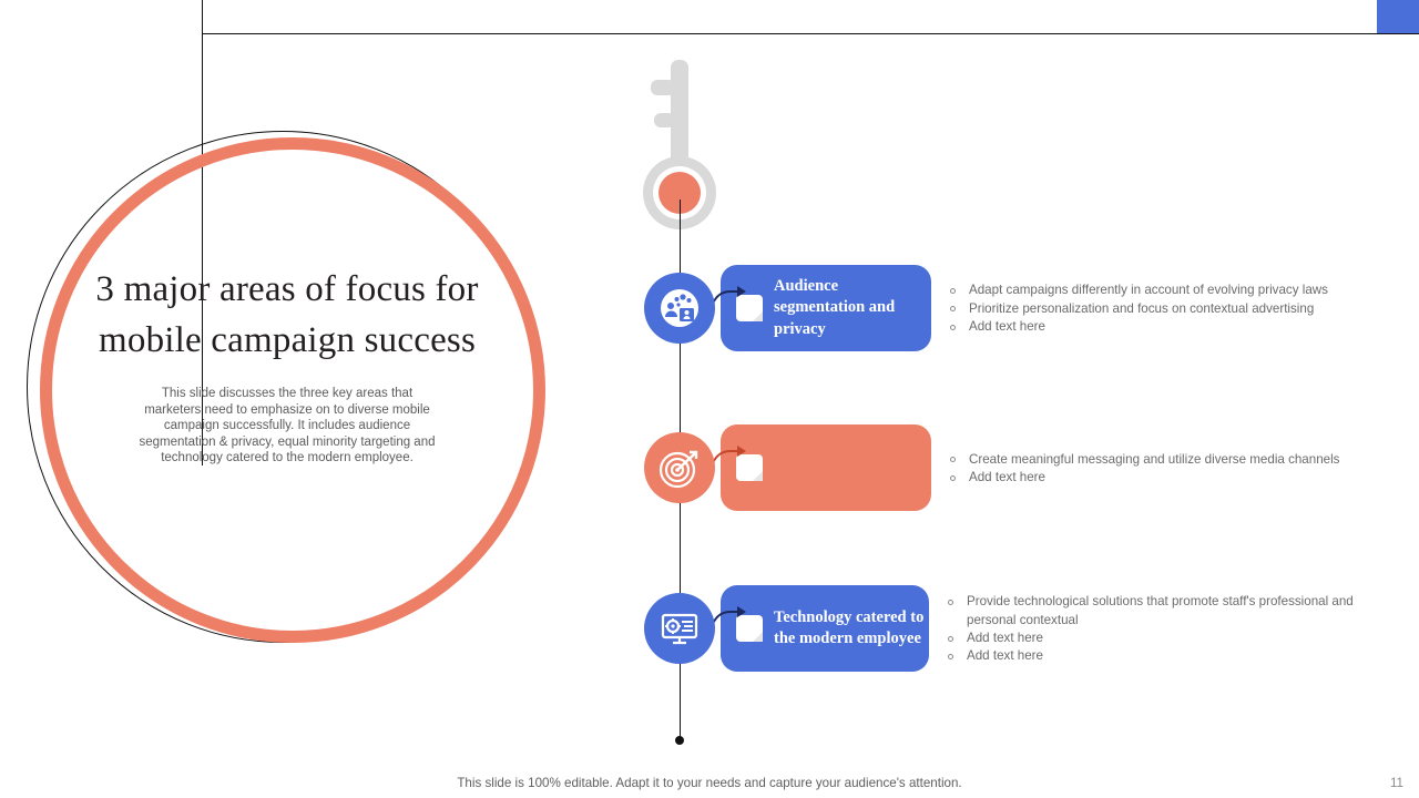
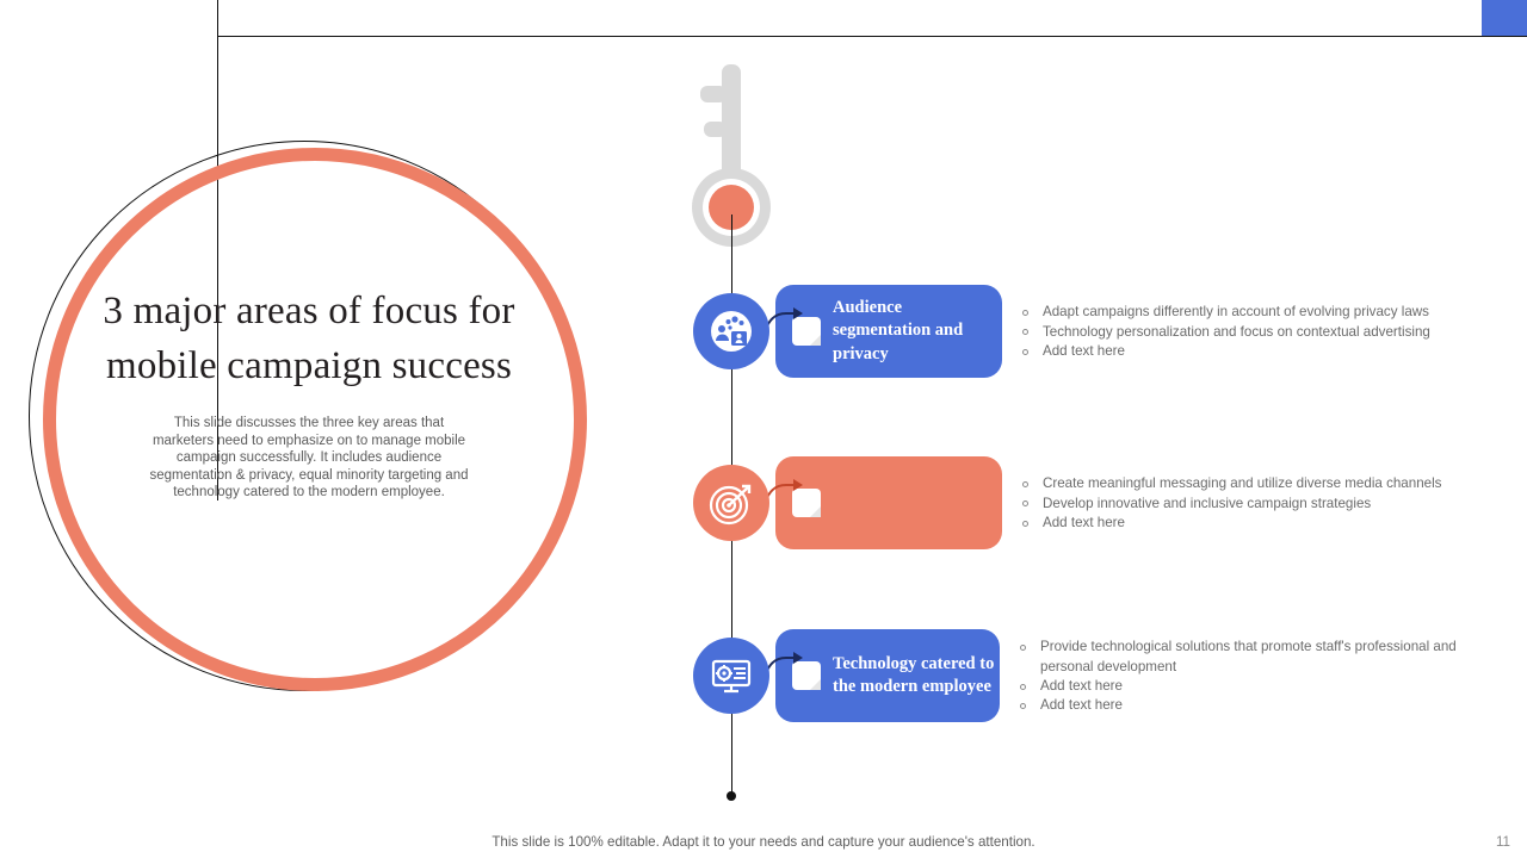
  3 major areas of focus for mobile campaign success
- This slide discusses the three key areas that marketers need to emphasize on to diverse mobile campaign successfully. It includes audience segmentation & privacy, equal minority targeting and technology catered to the modern employee.
+ This slide discusses the three key areas that marketers need to emphasize on to manage mobile campaign successfully. It includes audience segmentation & privacy, equal minority targeting and technology catered to the modern employee.
  Audience segmentation and privacy
  Adapt campaigns differently in account of evolving privacy laws
- Prioritize personalization and focus on contextual advertising
+ Technology personalization and focus on contextual advertising
  Add text here
  Create meaningful messaging and utilize diverse media channels
+ Develop innovative and inclusive campaign strategies
  Add text here
  Technology catered to the modern employee
- Provide technological solutions that promote staff's professional and personal contextual
+ Provide technological solutions that promote staff's professional and personal development
  Add text here
  Add text here
  This slide is 100% editable. Adapt it to your needs and capture your audience's attention.
  11
